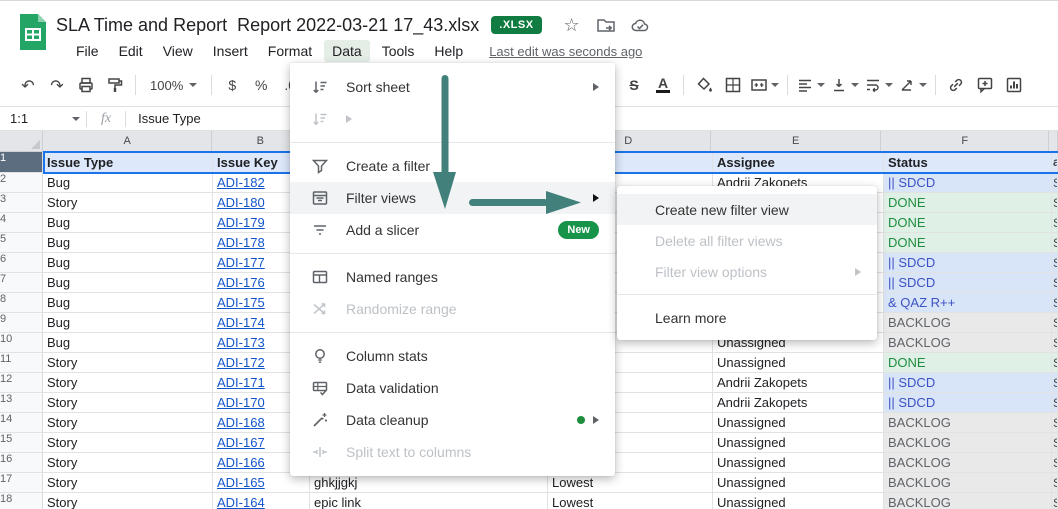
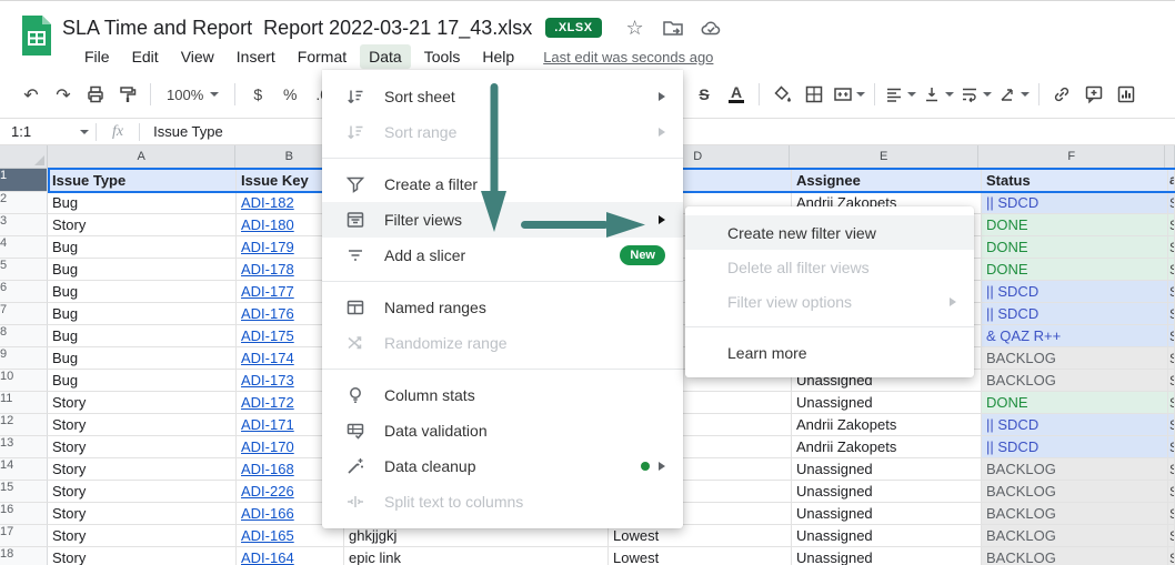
  SLA Time and Report Report 2022-03-21 17_43.xlsx
  .XLSX
  ☆
  File
  Edit
  View
  Insert
  Format
  Data
  Tools
  Help
  Last edit was seconds ago
  ↶
  ↷
  100%
  $
  %
  S
  A
  1:1
  fx
  Issue Type
  A
  B
  D
  E
  F
  1
  Issue Type
  Issue Key
  Assignee
  Status
  a
  2
  Bug
  ADI-182
  Andrii Zakopets
  || SDCD
  S
  3
  Story
  ADI-180
  DONE
  S
  4
  Bug
  ADI-179
  DONE
  S
  5
  Bug
  ADI-178
  DONE
  S
  6
  Bug
  ADI-177
  || SDCD
  S
  7
  Bug
  ADI-176
  || SDCD
  S
  8
  Bug
  ADI-175
  & QAZ R++
  S
  9
  Bug
  ADI-174
  BACKLOG
  S
  10
  Bug
  ADI-173
  Unassigned
  BACKLOG
  S
  11
  Story
  ADI-172
  Unassigned
  DONE
  S
  12
  Story
  ADI-171
  Andrii Zakopets
  || SDCD
  S
  13
  Story
  ADI-170
  Andrii Zakopets
  || SDCD
  S
  14
  Story
  ADI-168
  Unassigned
  BACKLOG
  S
  15
  Story
- ADI-167
+ ADI-226
  Unassigned
  BACKLOG
  S
  16
  Story
  ADI-166
  Unassigned
  BACKLOG
  S
  17
  Story
  ADI-165
  ghkjjgkj
  Lowest
  Unassigned
  BACKLOG
  S
  18
  Story
  ADI-164
  epic link
  Lowest
  Unassigned
  BACKLOG
  S
  Sort sheet
+ Sort range
  Create a filter
  Filter views
  Add a slicer
  New
  Named ranges
  Randomize range
  Column stats
  Data validation
  Data cleanup
  Split text to columns
  Create new filter view
  Delete all filter views
  Filter view options
  Learn more
